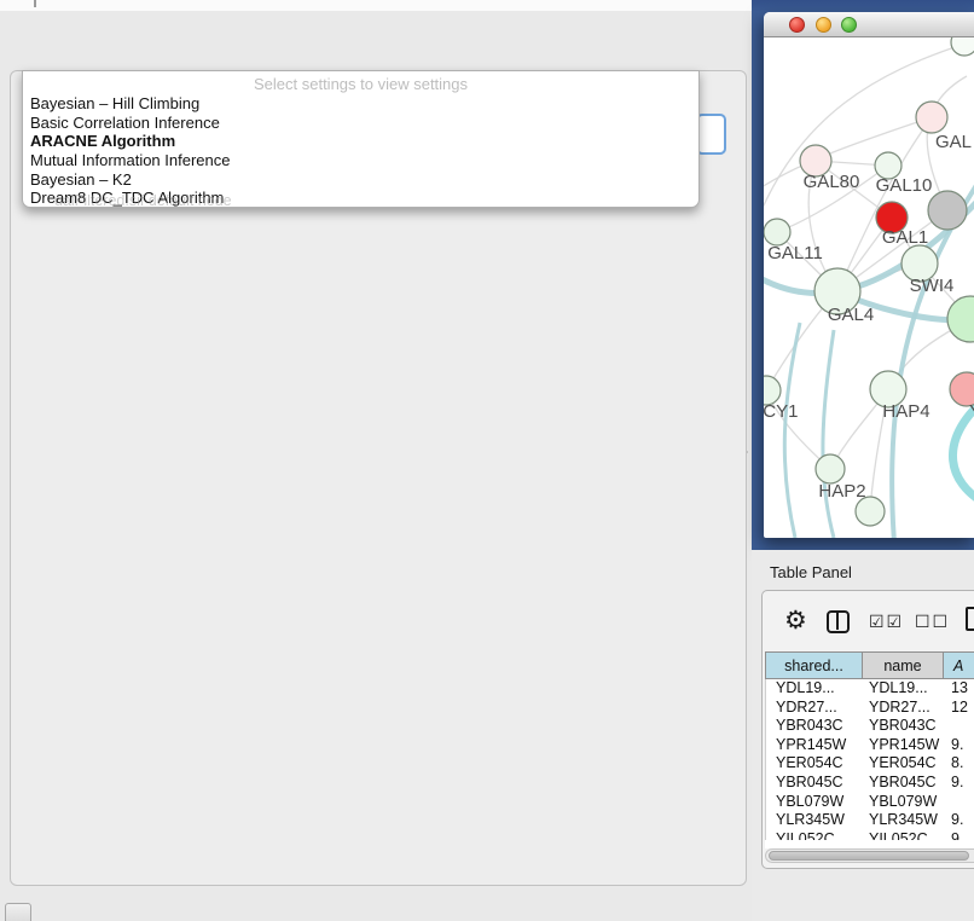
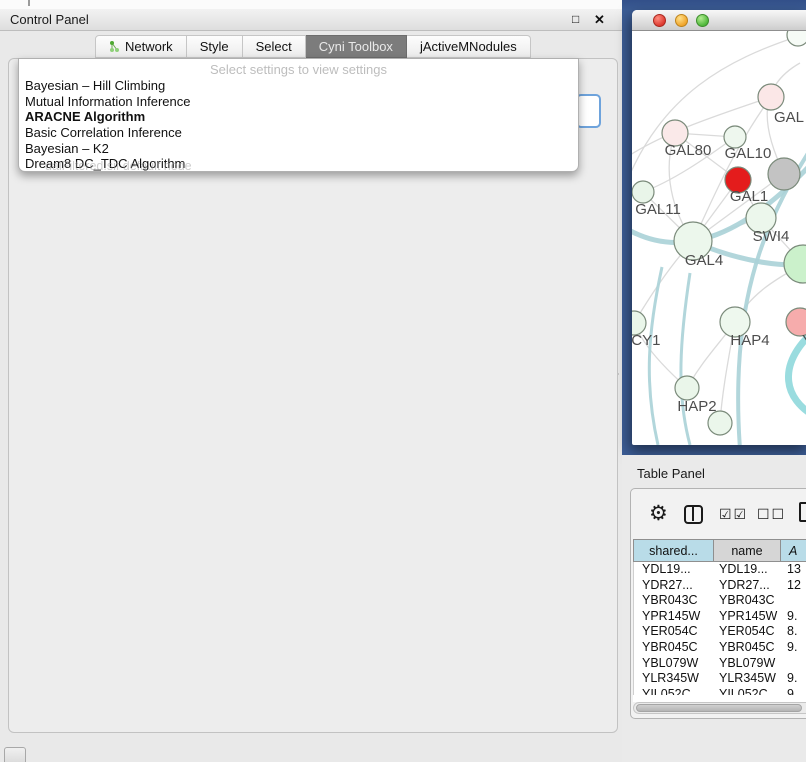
+ Control Panel
+ □
+ ✕
+ Network
+ Style
+ Select
+ Cyni Toolbox
+ jActiveMNodules
  Select settings to view settings
  Bayesian – Hill Climbing
- Basic Correlation Inference
+ Mutual Information Inference
  ARACNE Algorithm
- Mutual Information Inference
+ Basic Correlation Inference
  Bayesian – K2
  Dream8 DC_TDC Algorithm
  galFiltered.sif default node
  GAL
  GAL80
  GAL10
  GAL1
  GAL11
  SWI4
  GAL4
  CY1
  HAP4
  HAP2
  Table Panel
  ⚙
  ☑☑
  ☐☐
  shared...
  name
  A
  YDL19...
  YDL19...
  13
  YDR27...
  YDR27...
  12
  YBR043C
  YBR043C
  YPR145W
  YPR145W
  9.
  YER054C
  YER054C
  8.
  YBR045C
  YBR045C
  9.
  YBL079W
  YBL079W
  YLR345W
  YLR345W
  9.
  YIL052C
  YIL052C
  9.
